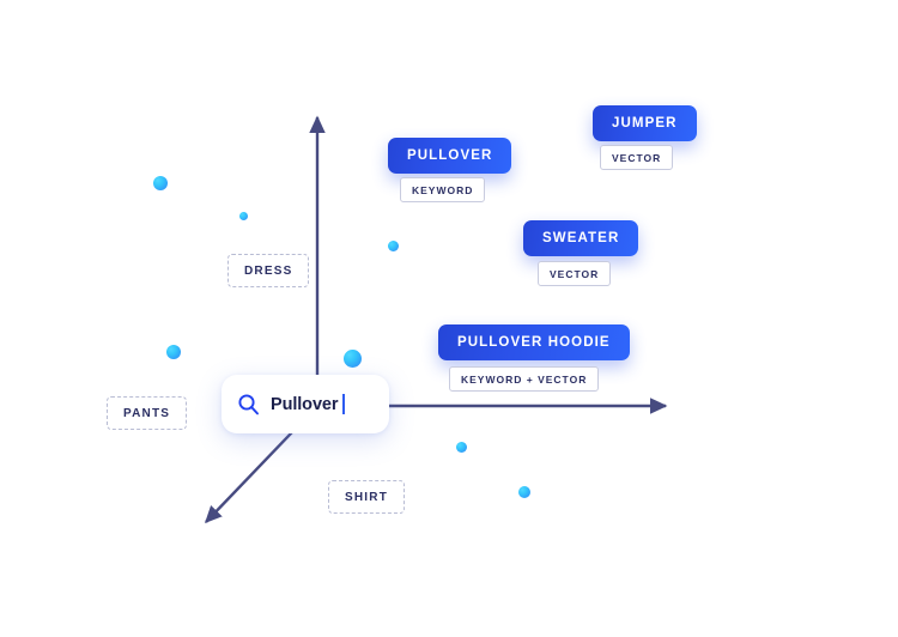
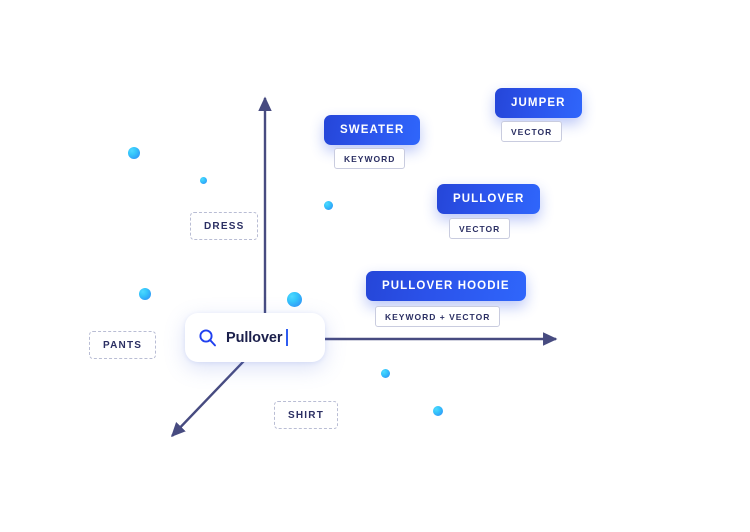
  DRESS
  PANTS
  SHIRT
- PULLOVER
+ SWEATER
  KEYWORD
  JUMPER
  VECTOR
- SWEATER
+ PULLOVER
  VECTOR
  PULLOVER HOODIE
  KEYWORD + VECTOR
  Pullover
